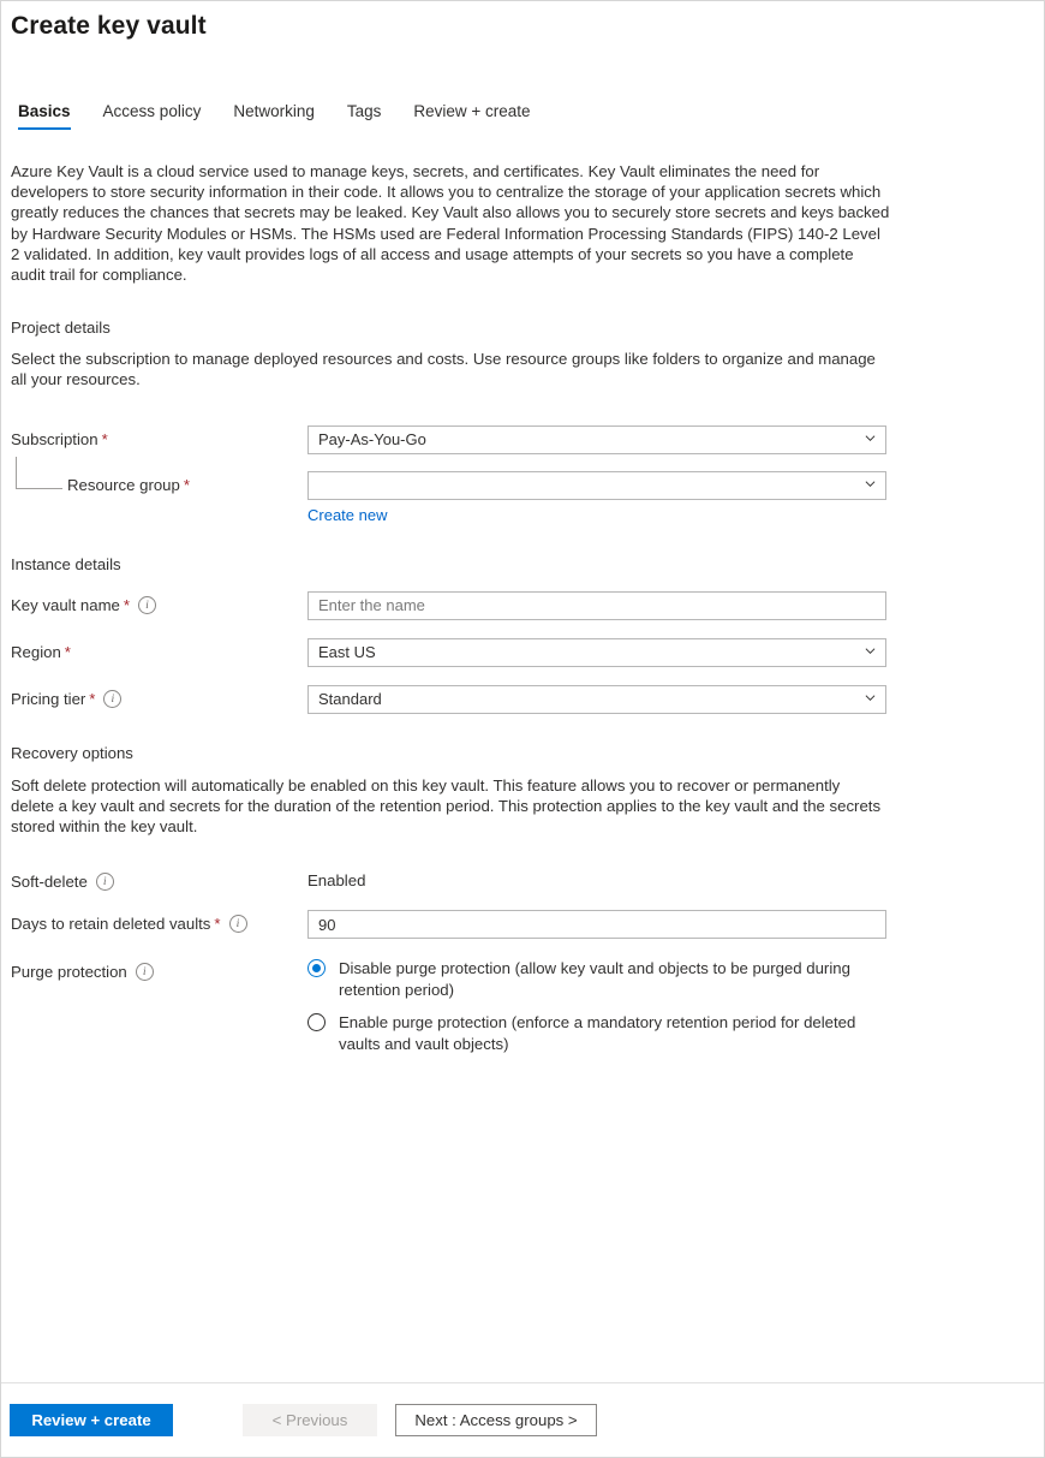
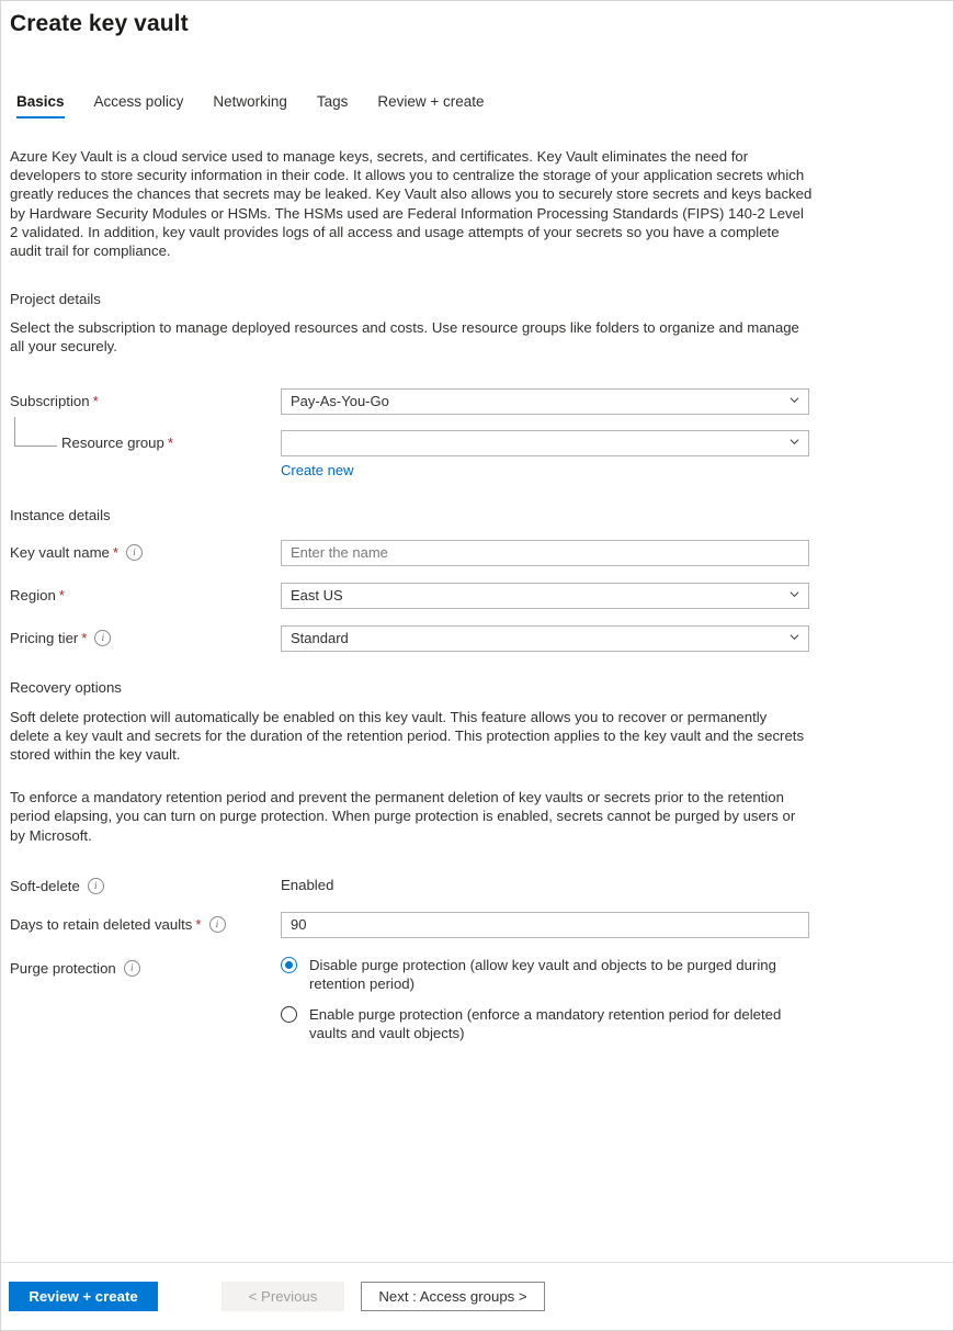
  Create key vault
  Basics
  Access policy
  Networking
  Tags
  Review + create
  Azure Key Vault is a cloud service used to manage keys, secrets, and certificates. Key Vault eliminates the need for developers to store security information in their code. It allows you to centralize the storage of your application secrets which greatly reduces the chances that secrets may be leaked. Key Vault also allows you to securely store secrets and keys backed by Hardware Security Modules or HSMs. The HSMs used are Federal Information Processing Standards (FIPS) 140-2 Level 2 validated. In addition, key vault provides logs of all access and usage attempts of your secrets so you have a complete audit trail for compliance.
  Project details
- Select the subscription to manage deployed resources and costs. Use resource groups like folders to organize and manage all your resources.
+ Select the subscription to manage deployed resources and costs. Use resource groups like folders to organize and manage all your securely.
  Subscription
  *
  Pay-As-You-Go
  Resource group
  *
  Create new
  Instance details
  Key vault name
  *
  i
  Enter the name
  Region
  *
  East US
  Pricing tier
  *
  i
  Standard
  Recovery options
  Soft delete protection will automatically be enabled on this key vault. This feature allows you to recover or permanently delete a key vault and secrets for the duration of the retention period. This protection applies to the key vault and the secrets stored within the key vault.
+ To enforce a mandatory retention period and prevent the permanent deletion of key vaults or secrets prior to the retention period elapsing, you can turn on purge protection. When purge protection is enabled, secrets cannot be purged by users or by Microsoft.
  Soft-delete
  i
  Enabled
  Days to retain deleted vaults
  *
  i
  90
  Purge protection
  i
  Disable purge protection (allow key vault and objects to be purged during retention period)
  Enable purge protection (enforce a mandatory retention period for deleted vaults and vault objects)
  Review + create
  < Previous
  Next : Access groups >
